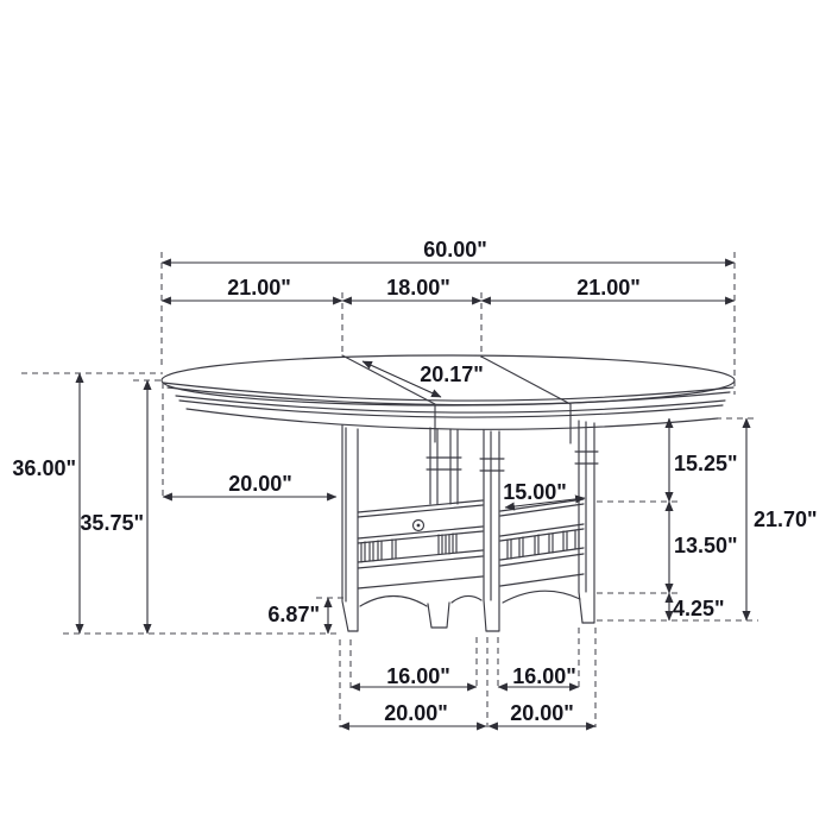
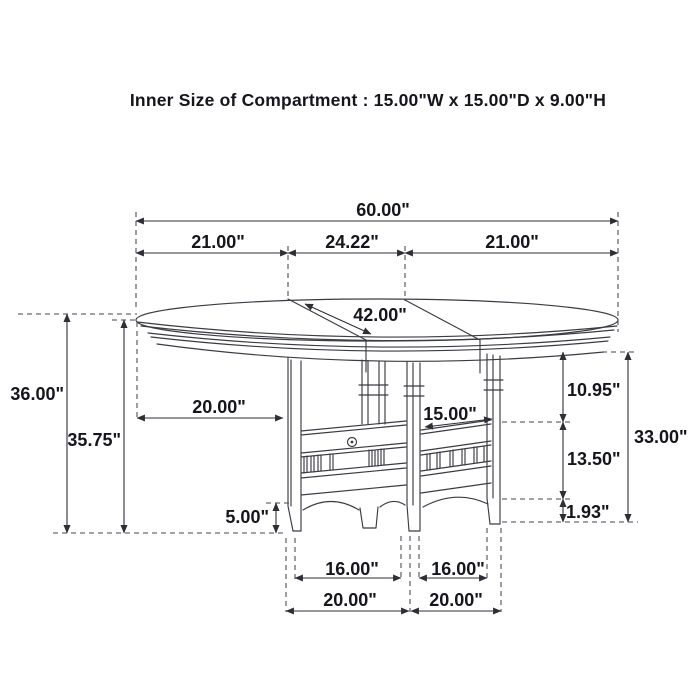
+ Inner Size of Compartment : 15.00"W x 15.00"D x 9.00"H
  60.00"
  21.00"
- 18.00"
+ 24.22"
  21.00"
- 20.17"
+ 42.00"
  36.00"
  35.75"
  20.00"
- 6.87"
+ 5.00"
  15.00"
- 15.25"
+ 10.95"
  13.50"
- 4.25"
+ 1.93"
- 21.70"
+ 33.00"
  16.00"
  16.00"
  20.00"
  20.00"
